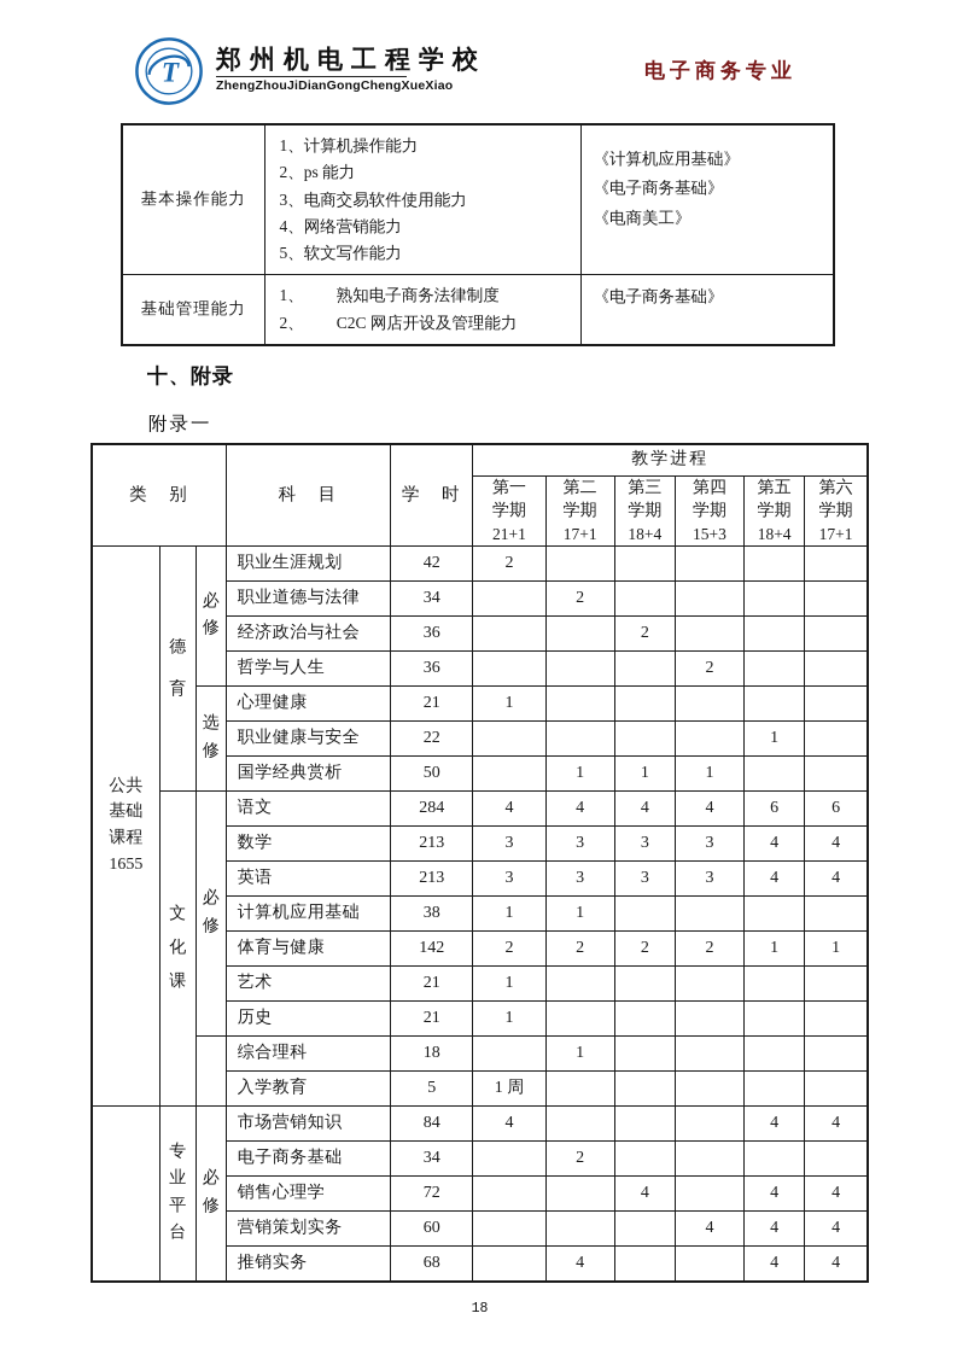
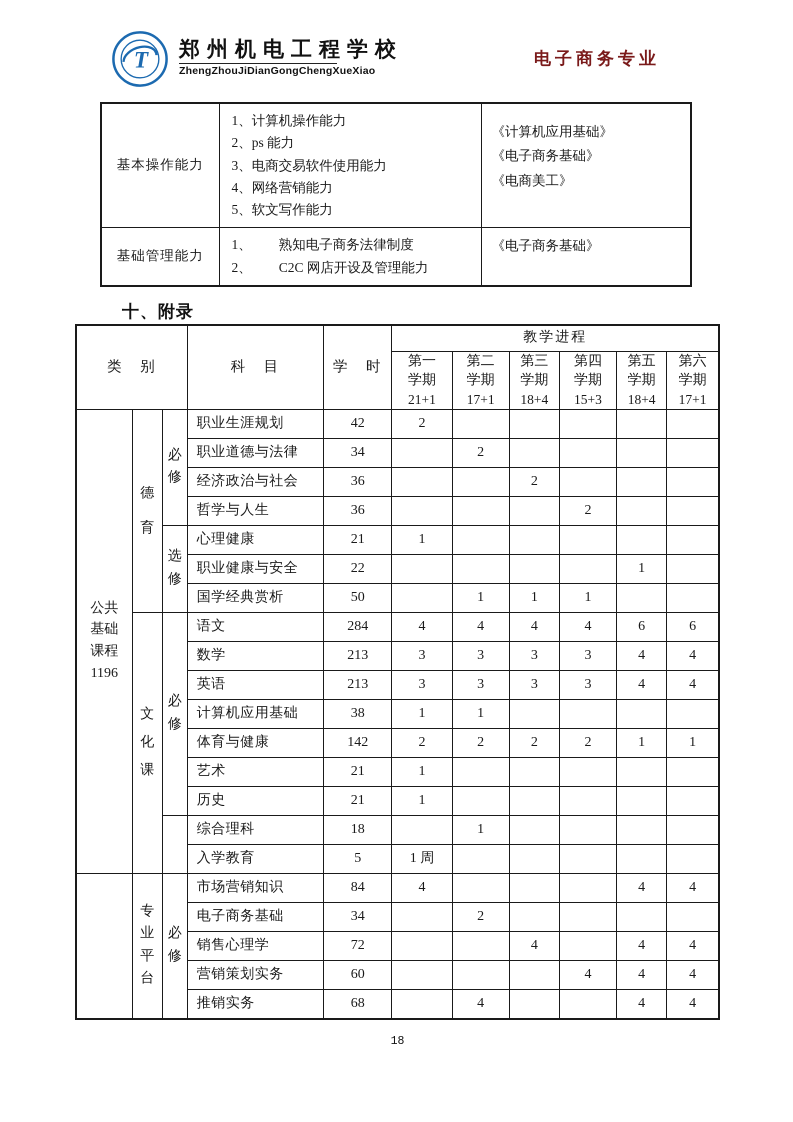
  T
  郑州机电工程学校
  ZhengZhouJiDianGongChengXueXiao
  电子商务专业
  基本操作能力	1、计算机操作能力 2、ps 能力 3、电商交易软件使用能力 4、网络营销能力 5、软文写作能力	《计算机应用基础》 《电子商务基础》 《电商美工》
  基础管理能力	1、 熟知电子商务法律制度 2、 C2C 网店开设及管理能力	《电子商务基础》
  十、附录
- 附录一
  类 别	科 目	学 时	教学进程
  第一学期21+1	第二学期17+1	第三学期18+4	第四学期15+3	第五学期18+4	第六学期17+1
- 公共基础课程 1655	德育	必修	职业生涯规划	42	2
+ 公共基础课程 1196	德育	必修	职业生涯规划	42	2
  职业道德与法律	34		2
  经济政治与社会	36			2
  哲学与人生	36				2
  选修	心理健康	21	1
  职业健康与安全	22					1
  国学经典赏析	50		1	1	1
  文化课	必修	语文	284	4	4	4	4	6	6
  数学	213	3	3	3	3	4	4
  英语	213	3	3	3	3	4	4
  计算机应用基础	38	1	1
  体育与健康	142	2	2	2	2	1	1
  艺术	21	1
  历史	21	1
  	综合理科	18		1
  入学教育	5	1 周
  	专业平台	必修	市场营销知识	84	4				4	4
  电子商务基础	34		2
  销售心理学	72			4		4	4
  营销策划实务	60				4	4	4
  推销实务	68		4			4	4
  18
